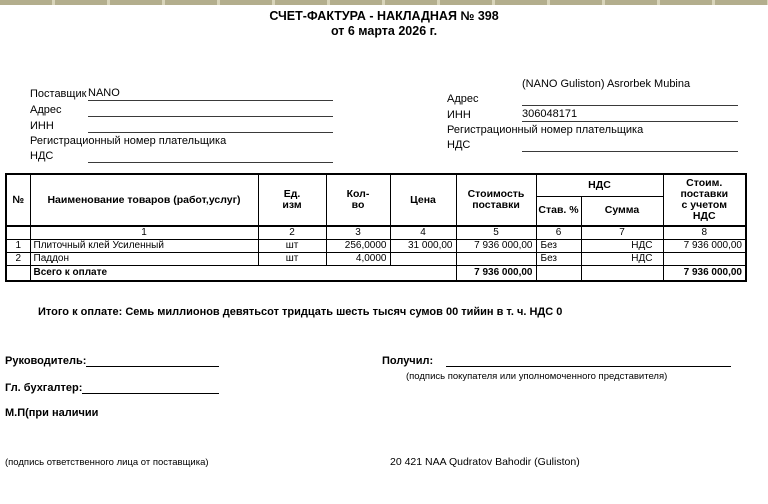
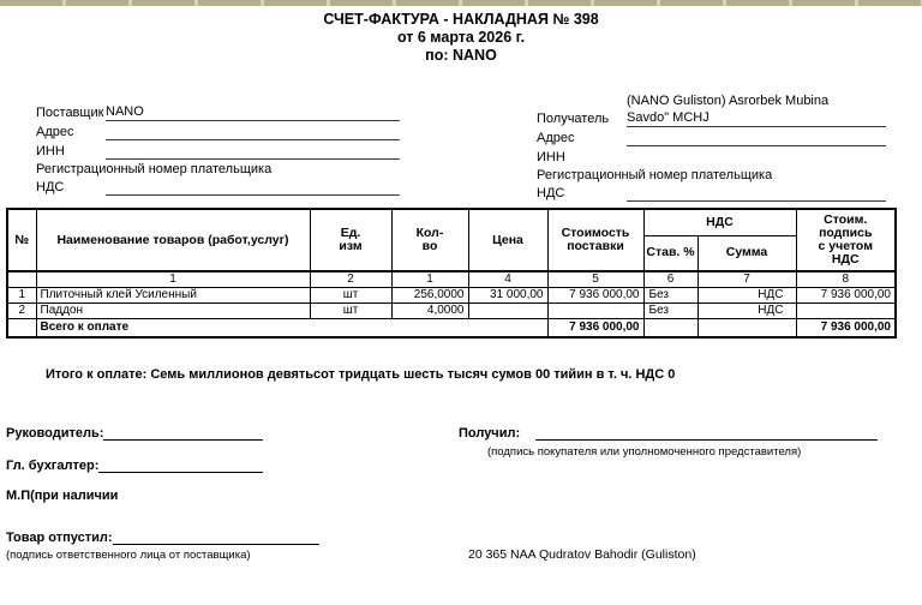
  СЧЕТ-ФАКТУРА - НАКЛАДНАЯ № 398
  от 6 марта 2026 г.
+ по: NANO
  Поставщик
  NANO
  Адрес
  ИНН
  Регистрационный номер плательщика
  НДС
  (NANO Guliston) Asrorbek Mubina
+ Получатель
+ Savdo" MCHJ
  Адрес
  ИНН
- 306048171
  Регистрационный номер плательщика
  НДС
- №	Наименование товаров (работ,услуг)	Ед. изм	Кол- во	Цена	Стоимость поставки	НДС	Стоим. поставки с учетом НДС
+ №	Наименование товаров (работ,услуг)	Ед. изм	Кол- во	Цена	Стоимость поставки	НДС	Стоим. подпись с учетом НДС
  Став. %	Сумма
- 	1	2	3	4	5	6	7	8
+ 	1	2	1	4	5	6	7	8
  1	Плиточный клей Усиленный	шт	256,0000	31 000,00	7 936 000,00	Без	НДС	7 936 000,00
  2	Паддон	шт	4,0000			Без	НДС
  	Всего к оплате	7 936 000,00			7 936 000,00
  Итого к оплате: Семь миллионов девятьсот тридцать шесть тысяч сумов 00 тийин в т. ч. НДС 0
  Руководитель:
  Получил:
  (подпись покупателя или уполномоченного представителя)
  Гл. бухгалтер:
  М.П(при наличии
+ Товар отпустил:
  (подпись ответственного лица от поставщика)
- 20 421 NAA Qudratov Bahodir (Guliston)
+ 20 365 NAA Qudratov Bahodir (Guliston)
